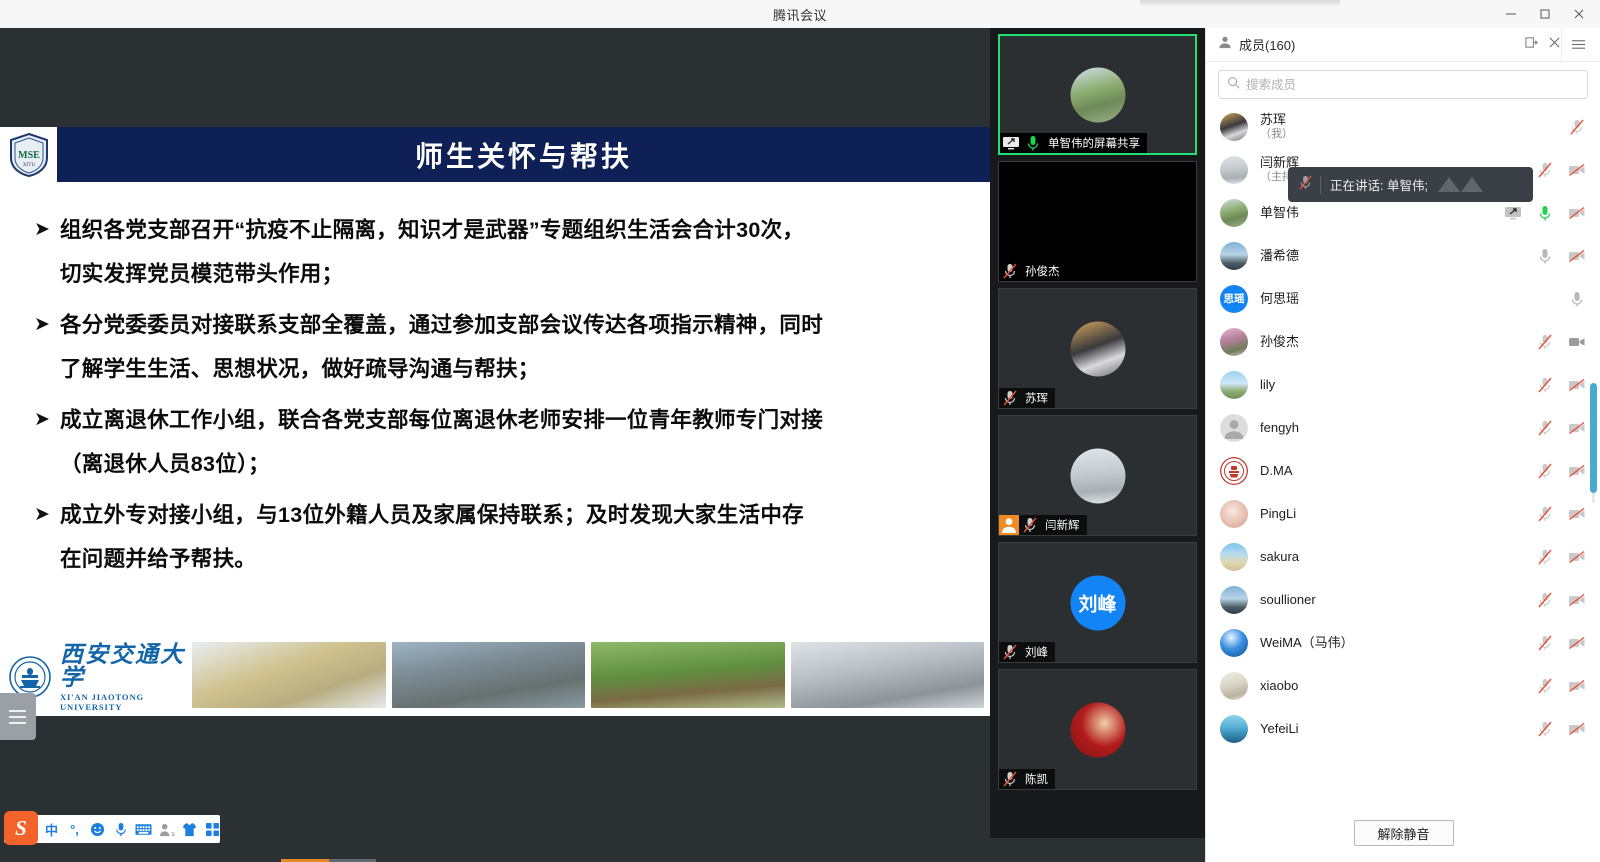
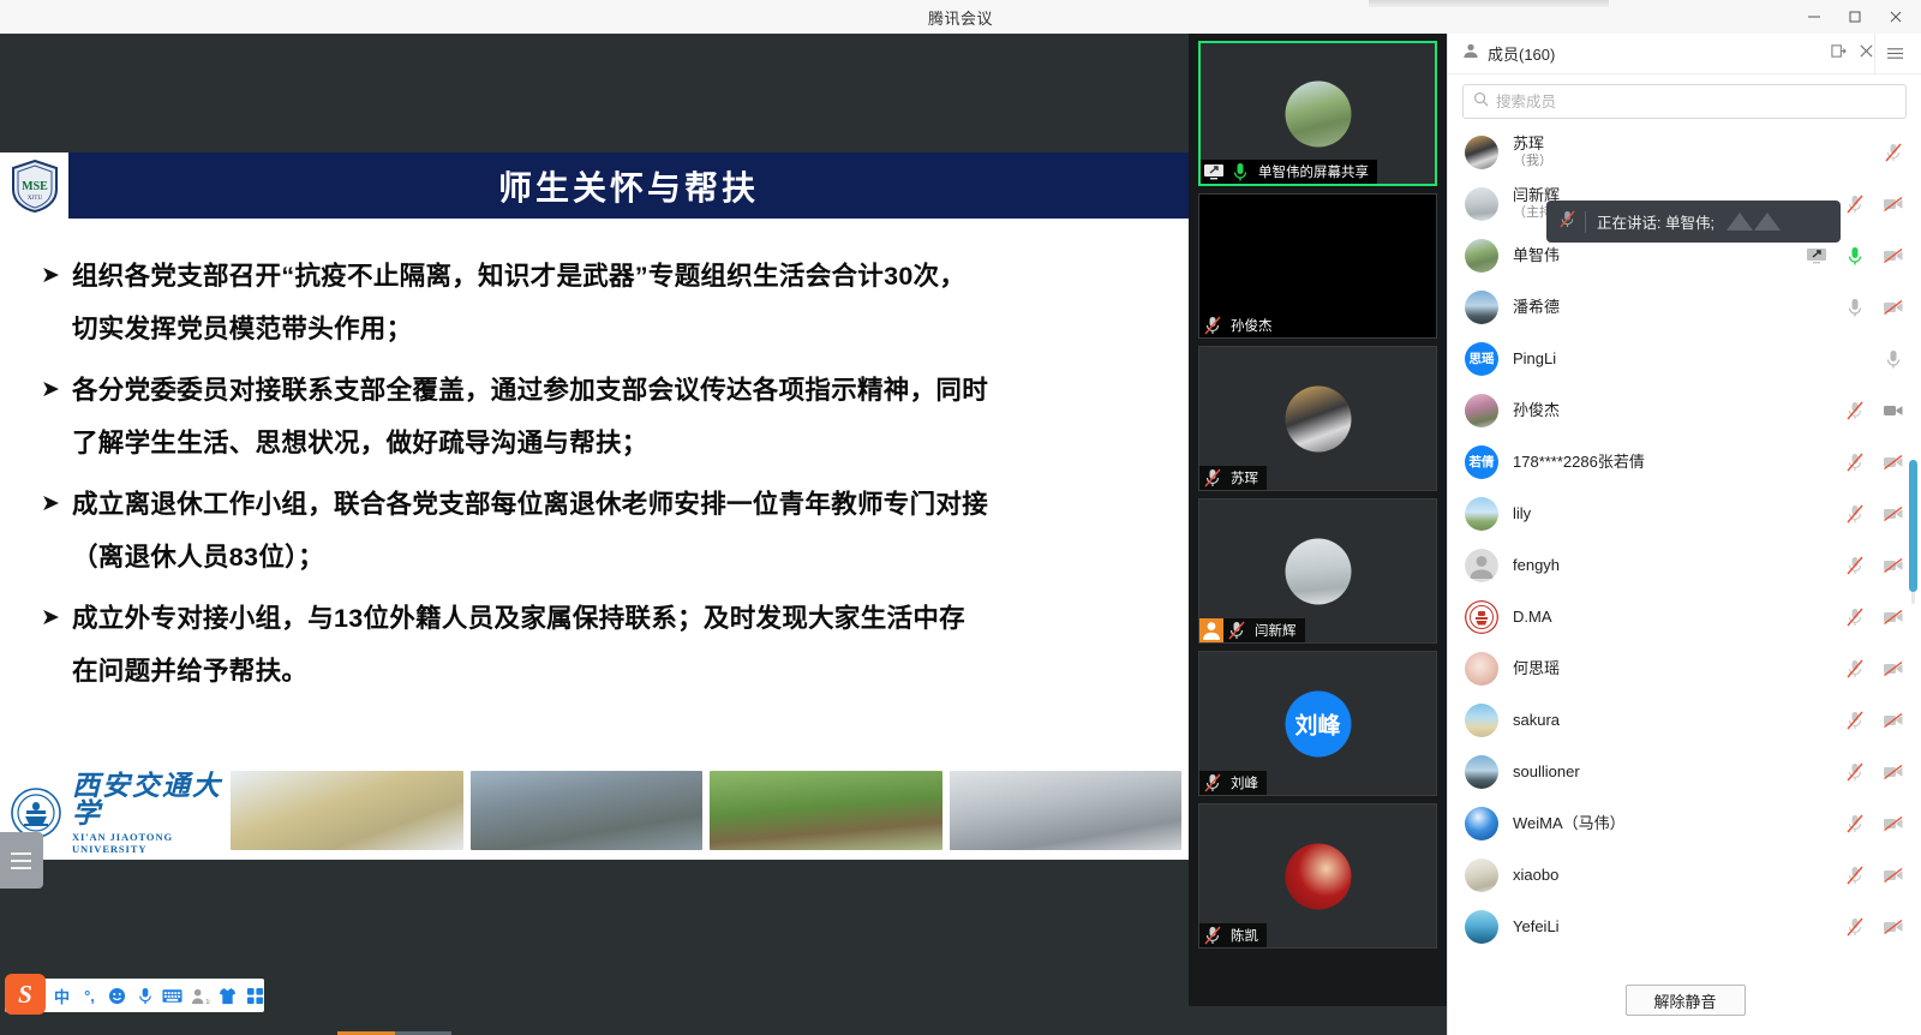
  腾讯会议
  MSE
  师生关怀与帮扶
  ➤
  组织各党支部召开“抗疫不止隔离，知识才是武器”专题组织生活会合计30次，
  切实发挥党员模范带头作用；
  ➤
  各分党委委员对接联系支部全覆盖，通过参加支部会议传达各项指示精神，同时
  了解学生生活、思想状况，做好疏导沟通与帮扶；
  ➤
  成立离退休工作小组，联合各党支部每位离退休老师安排一位青年教师专门对接
  （离退休人员83位）；
  ➤
  成立外专对接小组，与13位外籍人员及家属保持联系；及时发现大家生活中存
  在问题并给予帮扶。
  西安交通大学
  XI'AN JIAOTONG UNIVERSITY
  单智伟的屏幕共享
  孙俊杰
  苏珲
  闫新辉
  刘峰
  刘峰
  陈凯
  成员(160)
  搜索成员
  苏珲
  （我）
  闫新辉
  单智伟
  潘希德
  思瑶
- 何思瑶
+ PingLi
  孙俊杰
+ 若倩
+ 178****2286张若倩
  lily
  fengyh
  D.MA
- PingLi
+ 何思瑶
  sakura
  soullioner
  WeiMA（马伟）
  xiaobo
  YefeiLi
  解除静音
  正在讲话: 单智伟;
  S
  中
  °,
